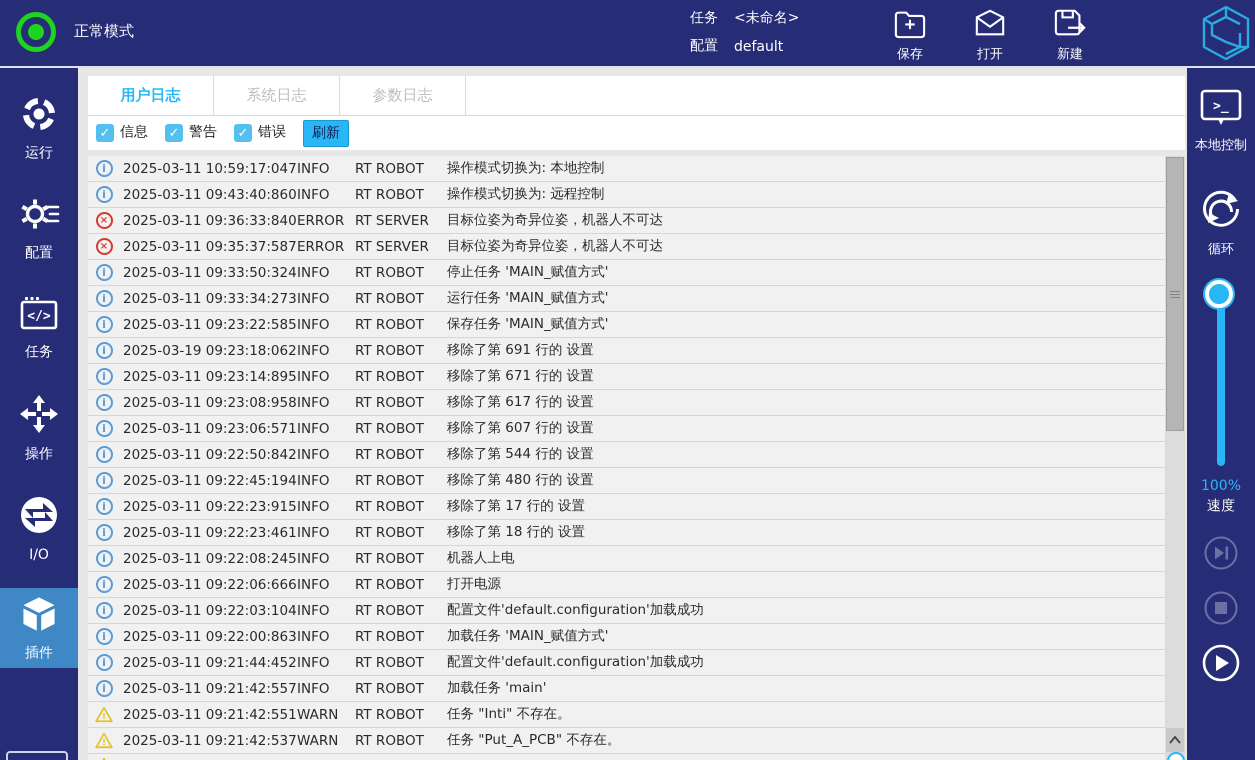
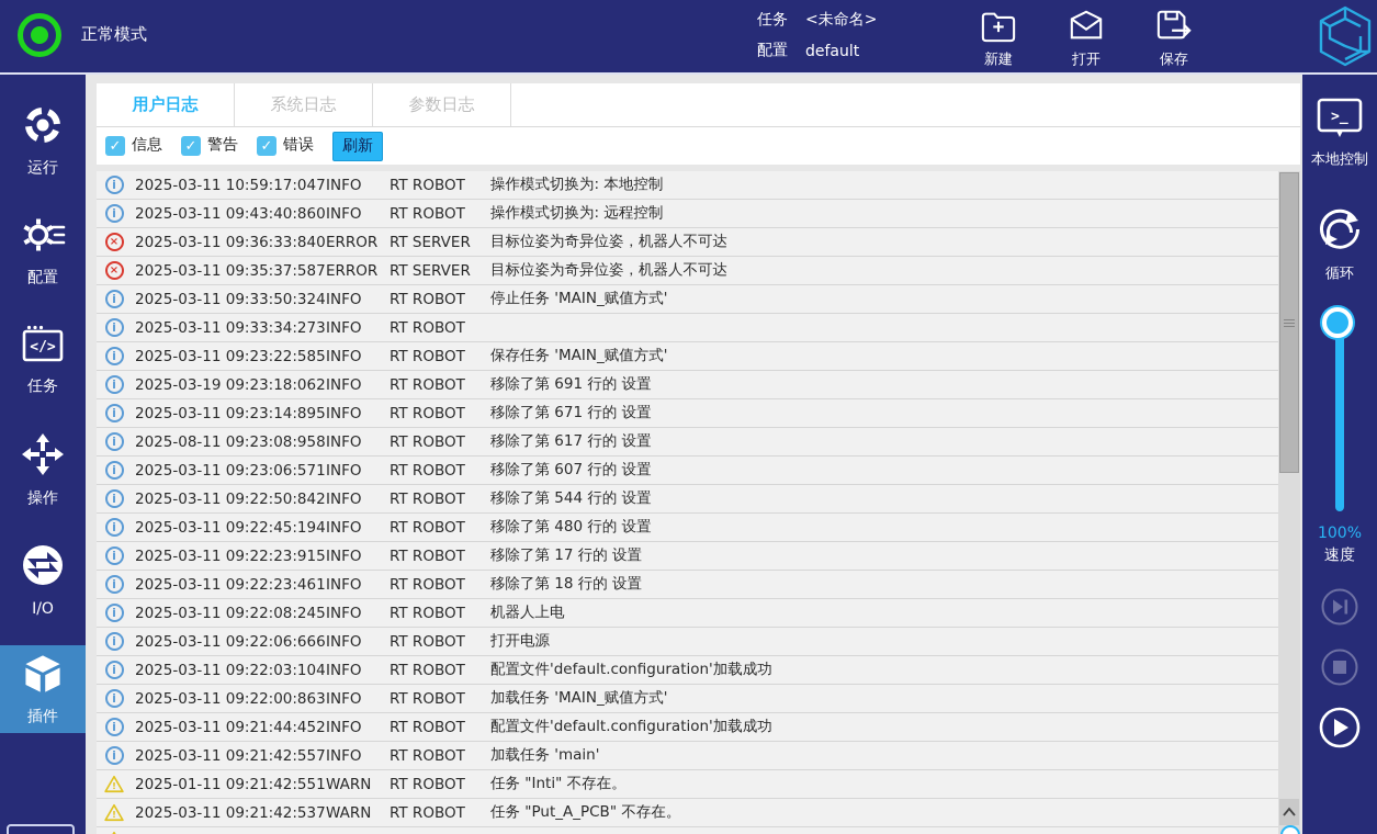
  正常模式
  任务
  <未命名>
  配置
  default
- 保存
+ 新建
  打开
- 新建
+ 保存
  运行
  配置
  </>
  任务
  操作
  I/O
  插件
  用户日志
  系统日志
  参数日志
  信息
  警告
  错误
  刷新
  2025-03-11 10:59:17:047
  INFO
  RT ROBOT
  操作模式切换为: 本地控制
  2025-03-11 09:43:40:860
  INFO
  RT ROBOT
  操作模式切换为: 远程控制
  2025-03-11 09:36:33:840
  ERROR
  RT SERVER
  目标位姿为奇异位姿，机器人不可达
  2025-03-11 09:35:37:587
  ERROR
  RT SERVER
  目标位姿为奇异位姿，机器人不可达
  2025-03-11 09:33:50:324
  INFO
  RT ROBOT
  停止任务 'MAIN_赋值方式'
  2025-03-11 09:33:34:273
  INFO
  RT ROBOT
- 运行任务 'MAIN_赋值方式'
  2025-03-11 09:23:22:585
  INFO
  RT ROBOT
  保存任务 'MAIN_赋值方式'
  2025-03-19 09:23:18:062
  INFO
  RT ROBOT
  移除了第 691 行的 设置
  2025-03-11 09:23:14:895
  INFO
  RT ROBOT
  移除了第 671 行的 设置
- 2025-03-11 09:23:08:958
+ 2025-08-11 09:23:08:958
  INFO
  RT ROBOT
  移除了第 617 行的 设置
  2025-03-11 09:23:06:571
  INFO
  RT ROBOT
  移除了第 607 行的 设置
  2025-03-11 09:22:50:842
  INFO
  RT ROBOT
  移除了第 544 行的 设置
  2025-03-11 09:22:45:194
  INFO
  RT ROBOT
  移除了第 480 行的 设置
  2025-03-11 09:22:23:915
  INFO
  RT ROBOT
  移除了第 17 行的 设置
  2025-03-11 09:22:23:461
  INFO
  RT ROBOT
  移除了第 18 行的 设置
  2025-03-11 09:22:08:245
  INFO
  RT ROBOT
  机器人上电
  2025-03-11 09:22:06:666
  INFO
  RT ROBOT
  打开电源
  2025-03-11 09:22:03:104
  INFO
  RT ROBOT
  配置文件'default.configuration'加载成功
  2025-03-11 09:22:00:863
  INFO
  RT ROBOT
  加载任务 'MAIN_赋值方式'
  2025-03-11 09:21:44:452
  INFO
  RT ROBOT
  配置文件'default.configuration'加载成功
  2025-03-11 09:21:42:557
  INFO
  RT ROBOT
  加载任务 'main'
  !
- 2025-03-11 09:21:42:551
+ 2025-01-11 09:21:42:551
  WARN
  RT ROBOT
  任务 "Inti" 不存在。
  !
  2025-03-11 09:21:42:537
  WARN
  RT ROBOT
  任务 "Put_A_PCB" 不存在。
  >_
  本地控制
  循环
  100%
  速度
